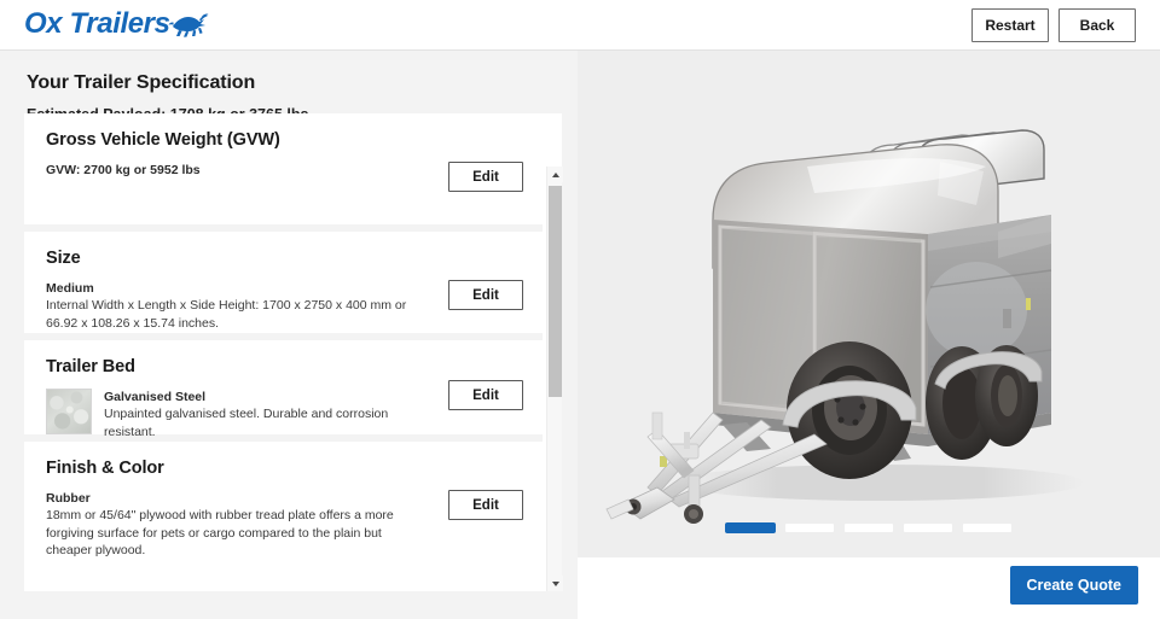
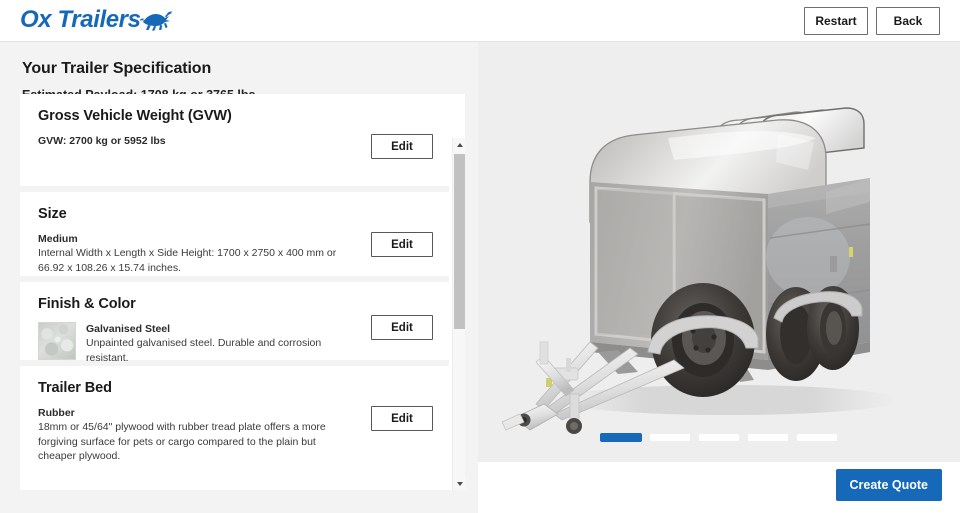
  Ox Trailers
  Restart
  Back
  Your Trailer Specification
  Gross Vehicle Weight (GVW)
  GVW: 2700 kg or 5952 lbs
  Edit
  Size
  Medium
  Internal Width x Length x Side Height: 1700 x 2750 x 400 mm or 66.92 x 108.26 x 15.74 inches.
  Edit
- Trailer Bed
+ Finish & Color
  Galvanised Steel
  Unpainted galvanised steel. Durable and corrosion resistant.
  Edit
- Finish & Color
+ Trailer Bed
  Rubber
  18mm or 45/64" plywood with rubber tread plate offers a more forgiving surface for pets or cargo compared to the plain but cheaper plywood.
  Edit
  Create Quote
